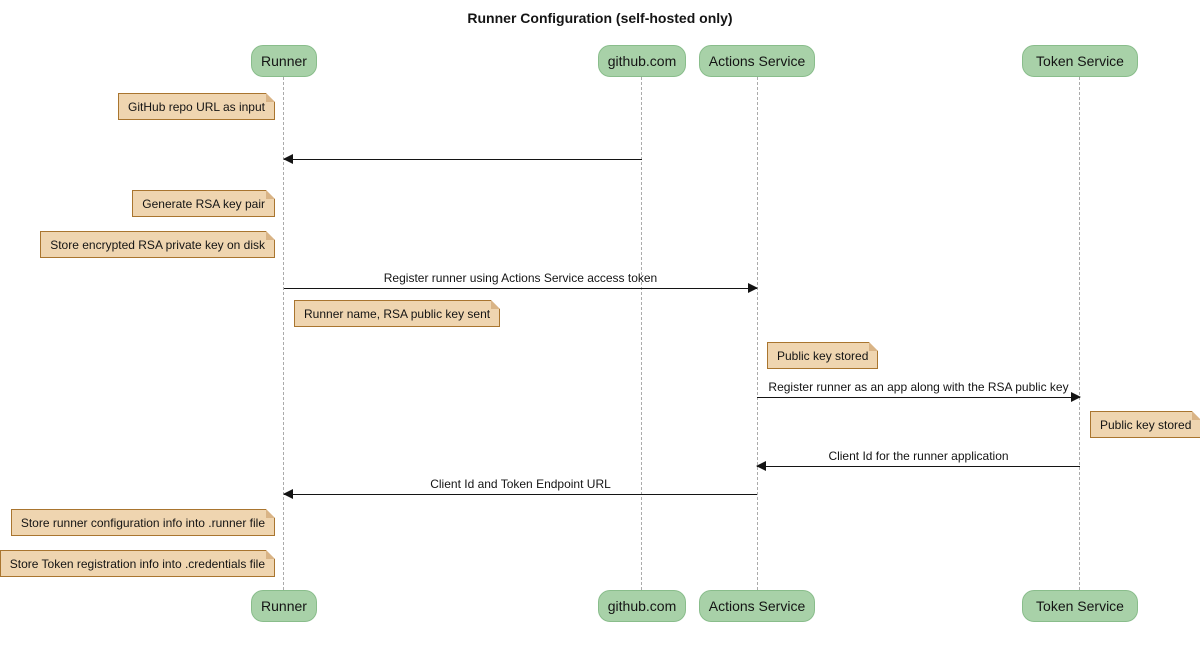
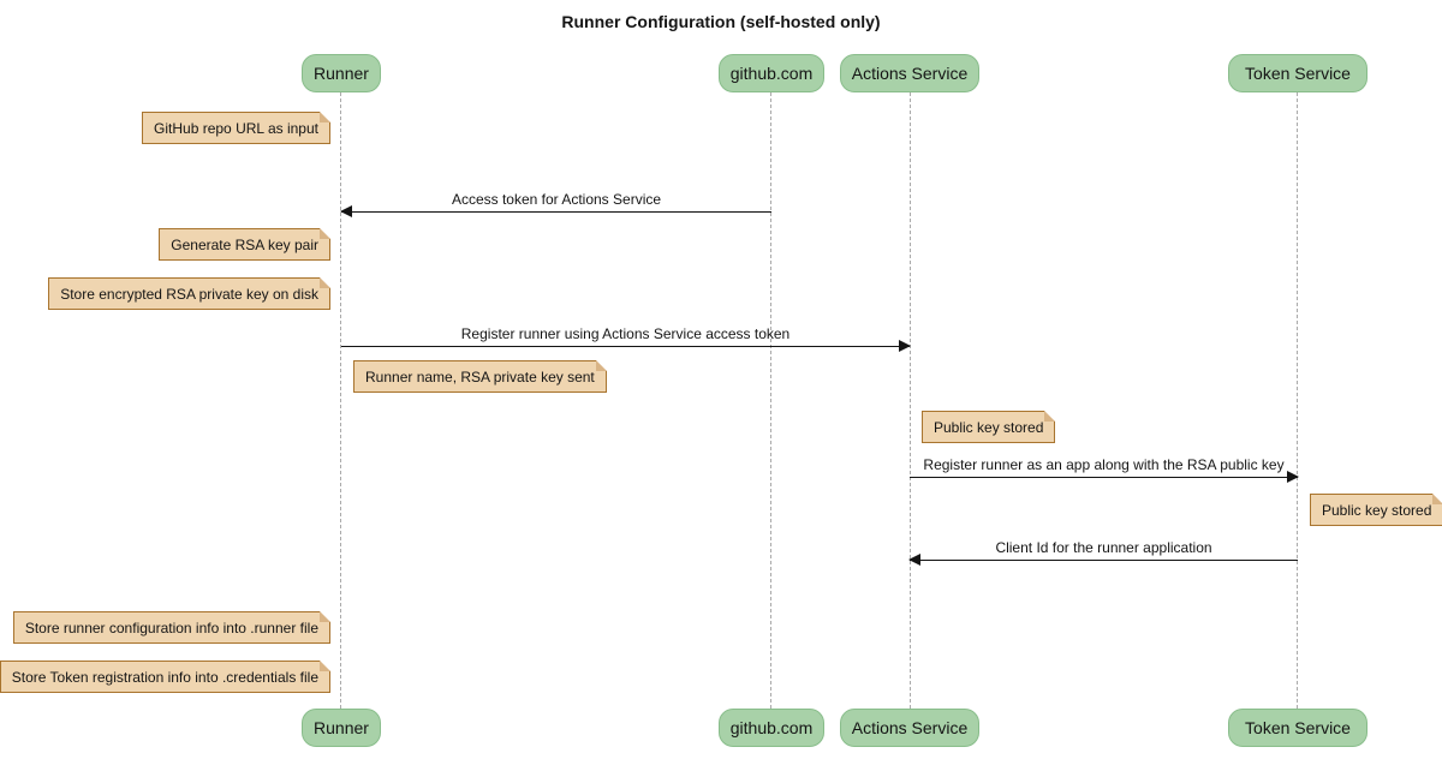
  Runner Configuration (self-hosted only)
+ Access token for Actions Service
  Register runner using Actions Service access token
  Register runner as an app along with the RSA public key
  Client Id for the runner application
- Client Id and Token Endpoint URL
  GitHub repo URL as input
  Generate RSA key pair
  Store encrypted RSA private key on disk
- Runner name, RSA public key sent
+ Runner name, RSA private key sent
  Public key stored
  Public key stored
  Store runner configuration info into .runner file
  Store Token registration info into .credentials file
  Runner
  github.com
  Actions Service
  Token Service
  Runner
  github.com
  Actions Service
  Token Service
